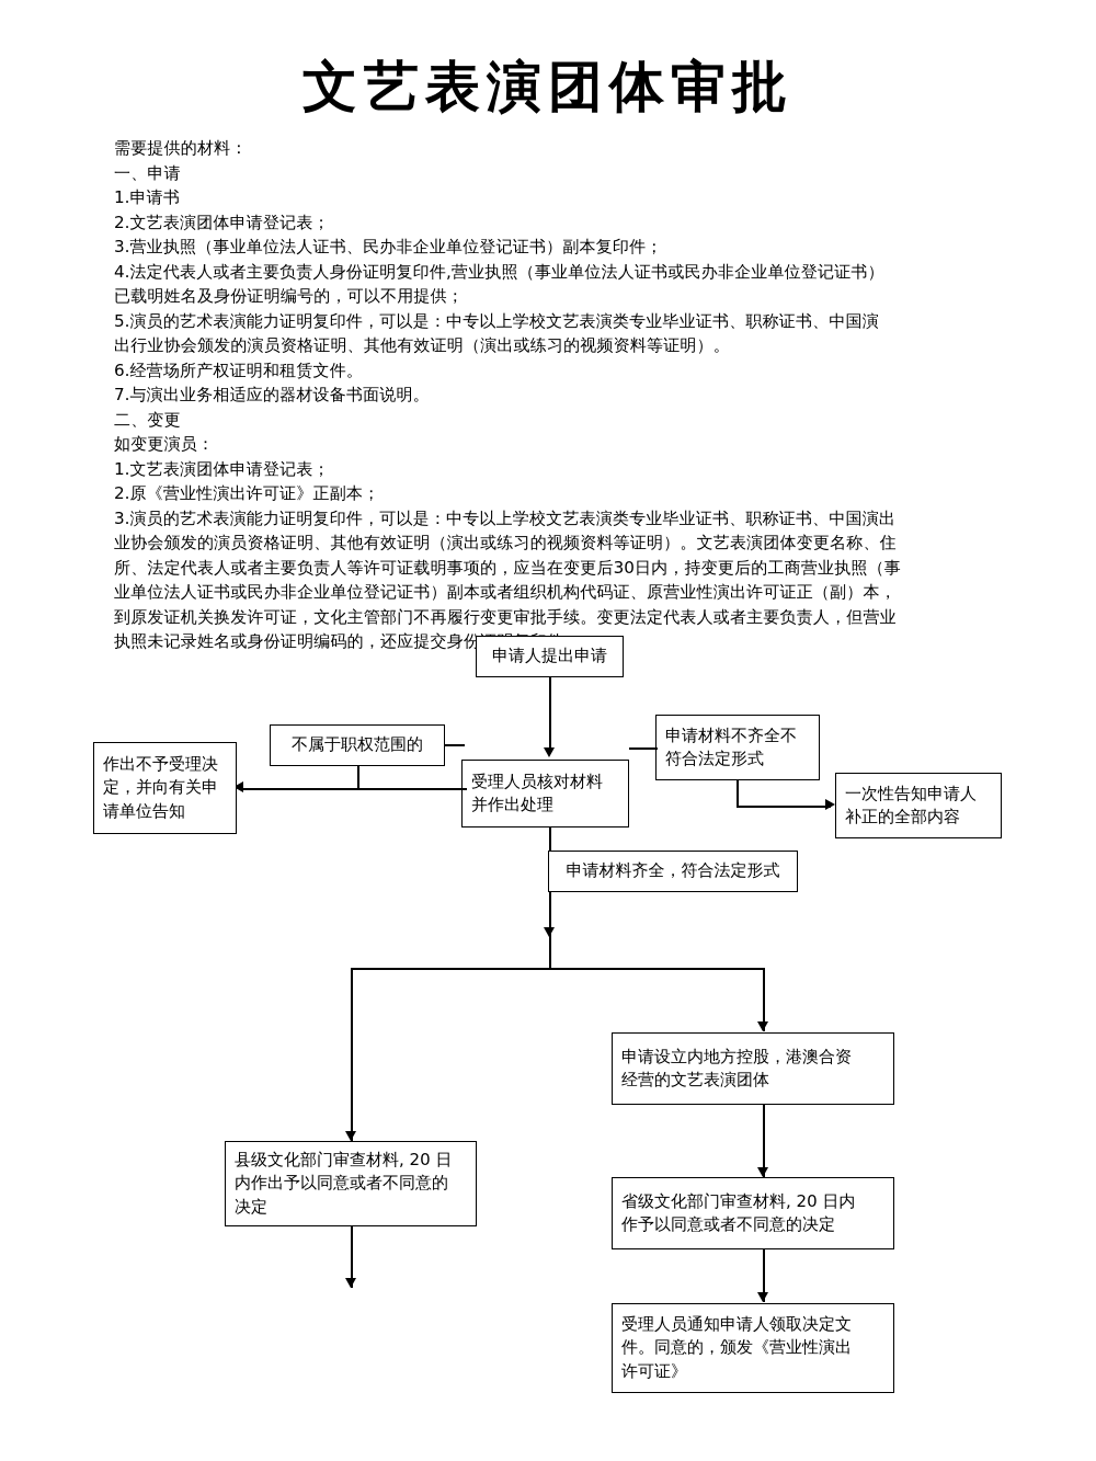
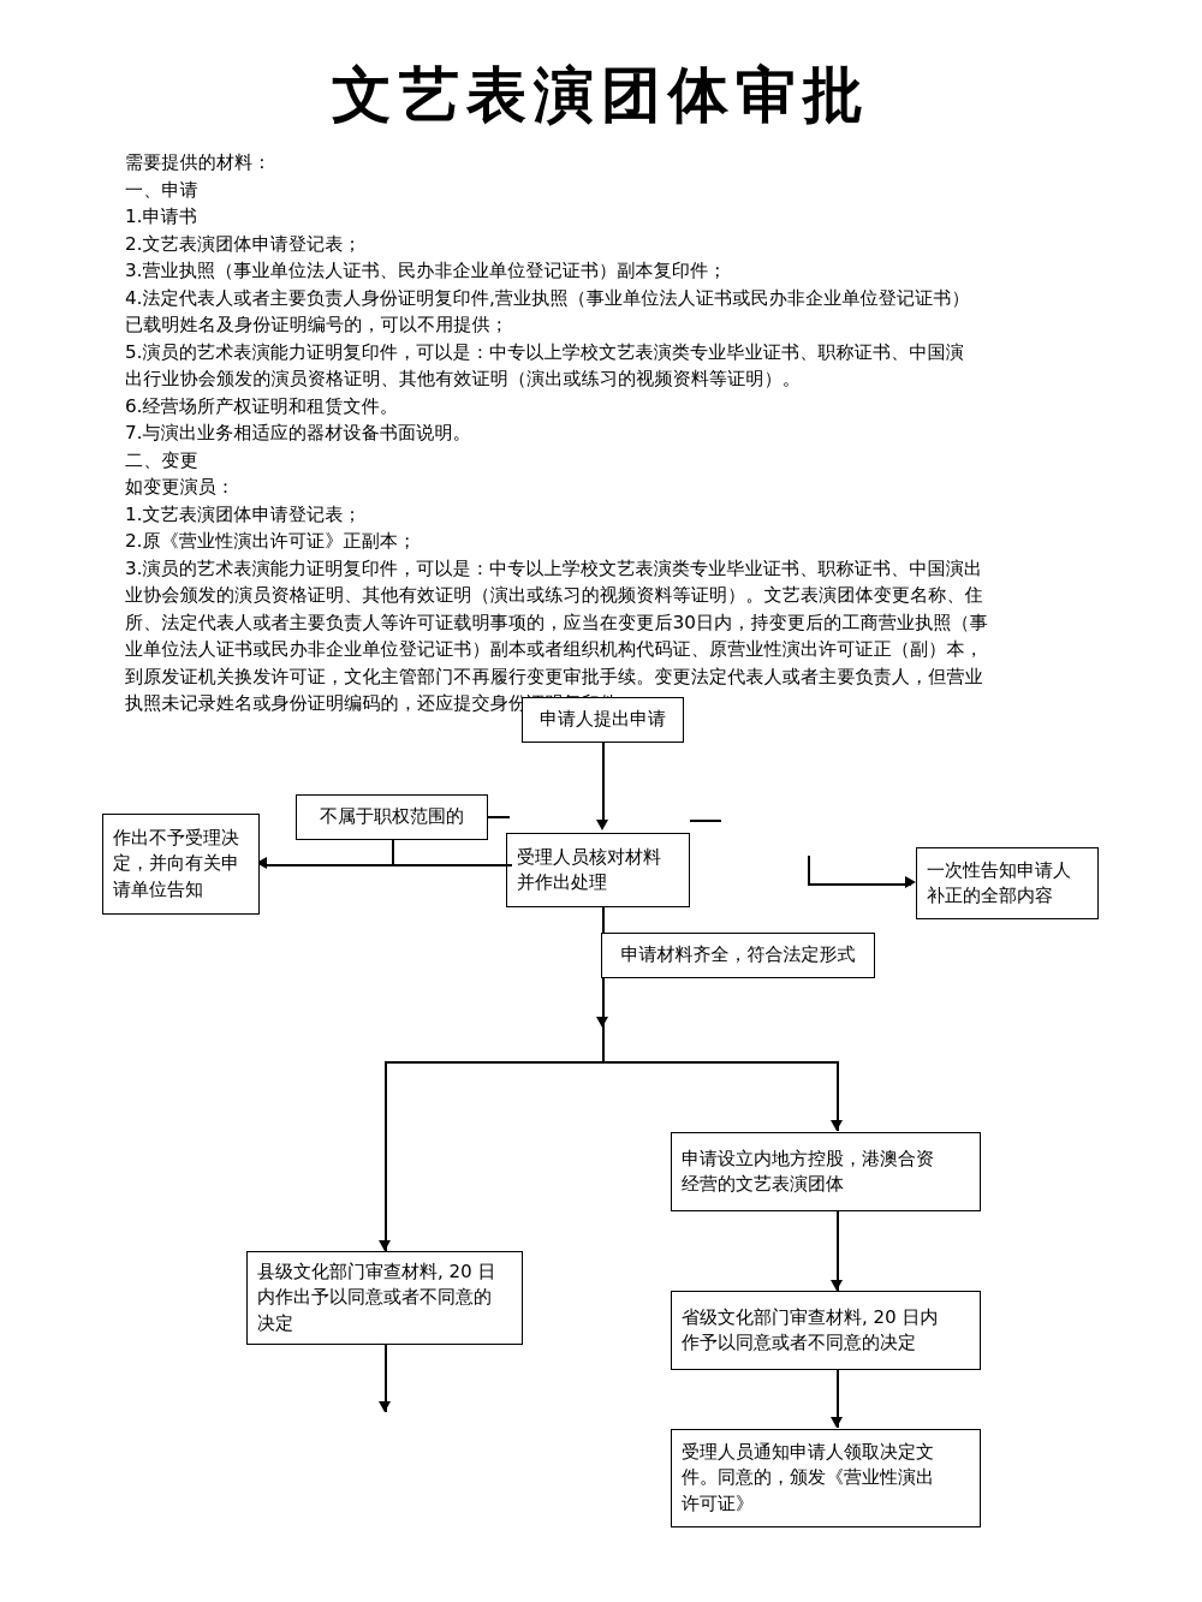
  文艺表演团体审批
  需要提供的材料：
  一、申请
  1.申请书
  2.文艺表演团体申请登记表；
  3.营业执照（事业单位法人证书、民办非企业单位登记证书）副本复印件；
  4.法定代表人或者主要负责人身份证明复印件,营业执照（事业单位法人证书或民办非企业单位登记证书）
  已载明姓名及身份证明编号的，可以不用提供；
  5.演员的艺术表演能力证明复印件，可以是：中专以上学校文艺表演类专业毕业证书、职称证书、中国演
  出行业协会颁发的演员资格证明、其他有效证明（演出或练习的视频资料等证明）。
  6.经营场所产权证明和租赁文件。
  7.与演出业务相适应的器材设备书面说明。
  二、变更
  如变更演员：
  1.文艺表演团体申请登记表；
  2.原《营业性演出许可证》正副本；
  3.演员的艺术表演能力证明复印件，可以是：中专以上学校文艺表演类专业毕业证书、职称证书、中国演出
  业协会颁发的演员资格证明、其他有效证明（演出或练习的视频资料等证明）。文艺表演团体变更名称、住
  所、法定代表人或者主要负责人等许可证载明事项的，应当在变更后30日内，持变更后的工商营业执照（事
  业单位法人证书或民办非企业单位登记证书）副本或者组织机构代码证、原营业性演出许可证正（副）本，
  到原发证机关换发许可证，文化主管部门不再履行变更审批手续。变更法定代表人或者主要负责人，但营业
  执照未记录姓名或身份证明编码的，还应提交身份
  申请人提出申请
  受理人员核对材料
  并作出处理
  不属于职权范围的
  作出不予受理决
  定，并向有关申
  请单位告知
- 申请材料不齐全不
- 符合法定形式
  一次性告知申请人
  补正的全部内容
  申请材料齐全，符合法定形式
  申请设立内地方控股，港澳合资
  经营的文艺表演团体
  县级文化部门审查材料, 20 日
  内作出予以同意或者不同意的
  决定
  省级文化部门审查材料, 20 日内
  作予以同意或者不同意的决定
  受理人员通知申请人领取决定文
  件。同意的，颁发《营业性演出
  许可证》
